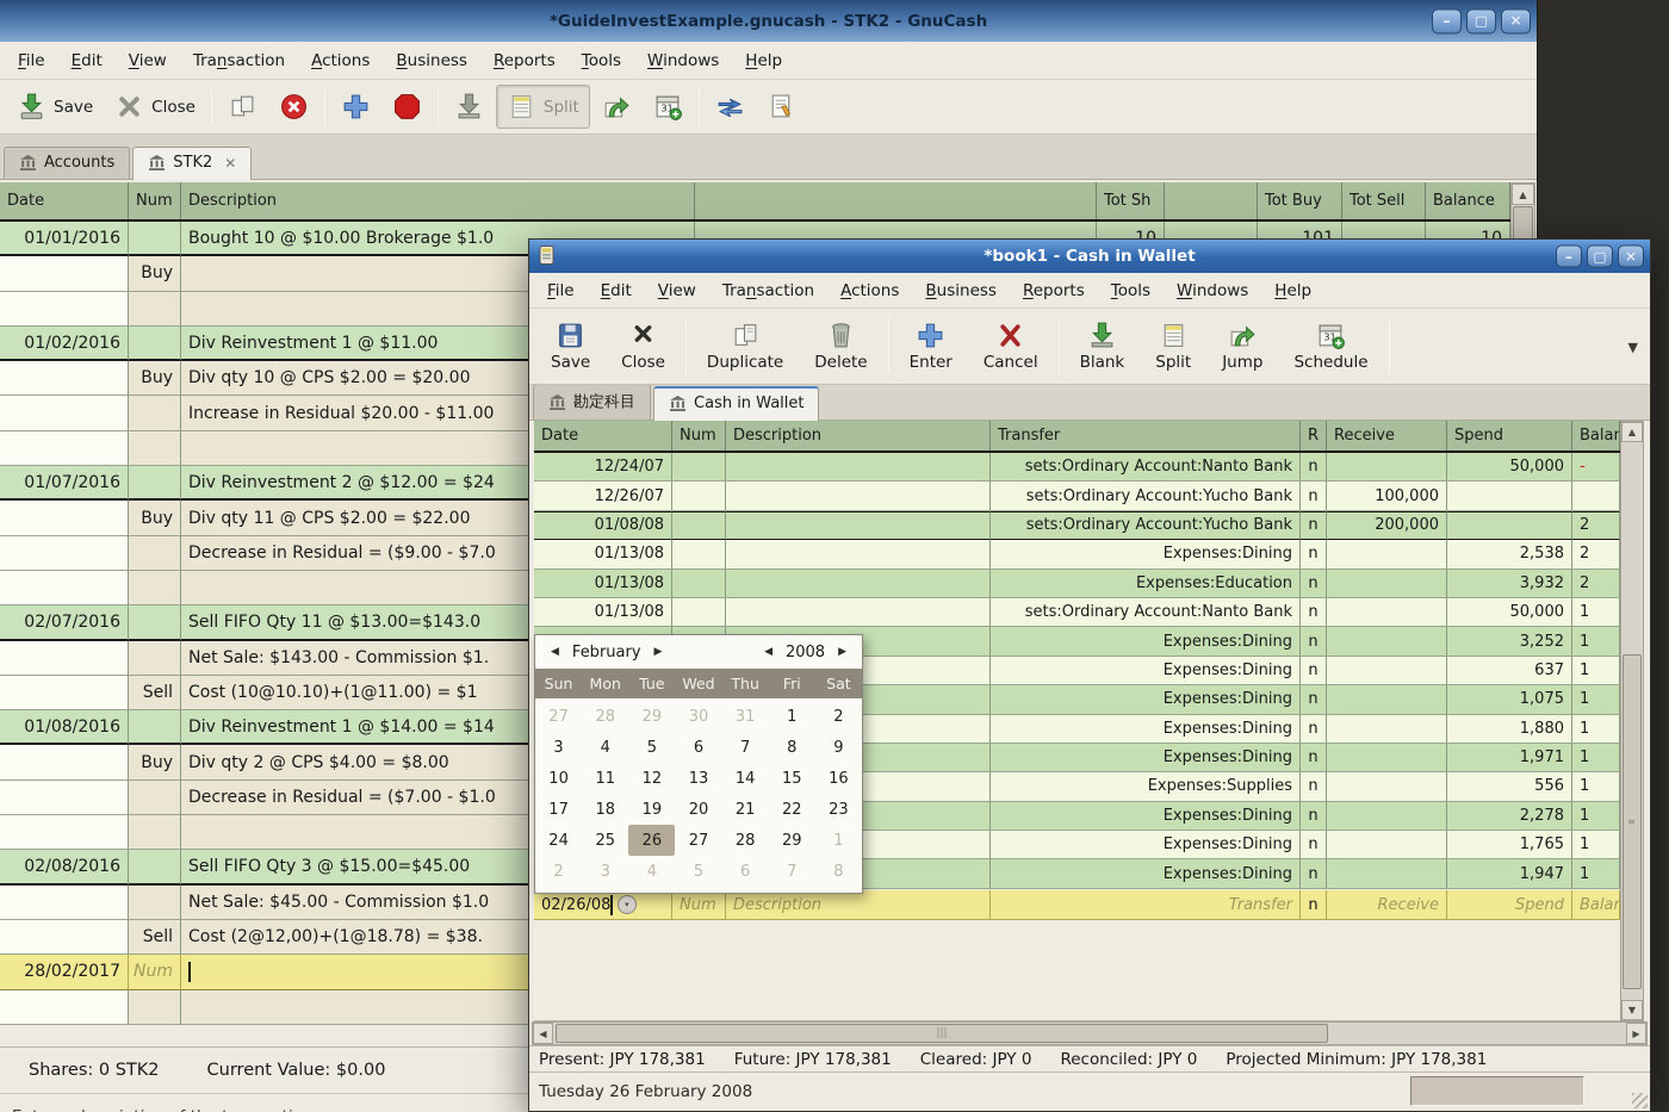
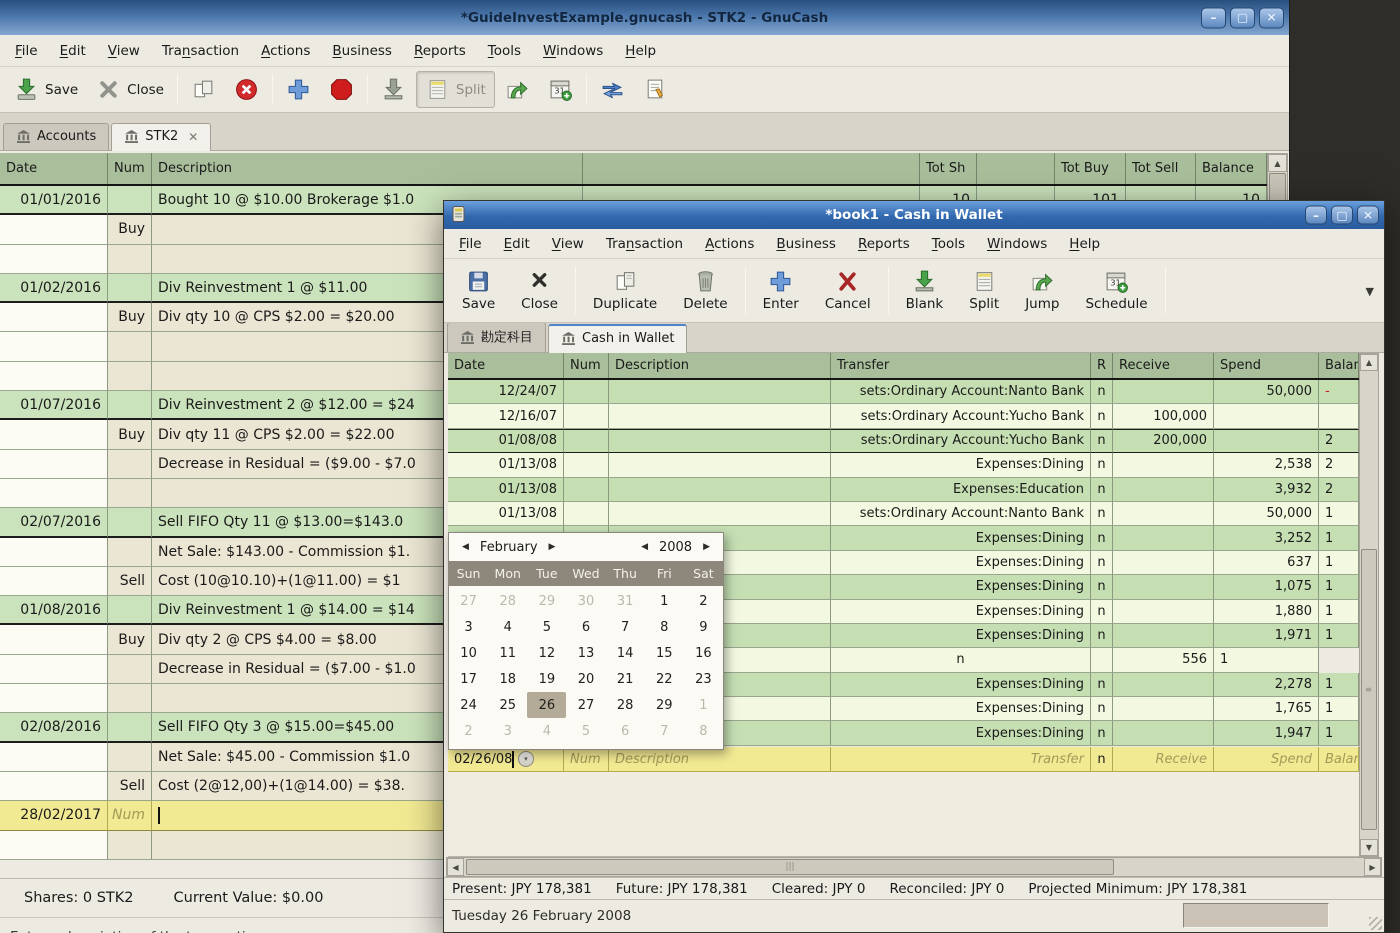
  *GuideInvestExample.gnucash - STK2 - GnuCash
  –
  ▢
  ✕
  File
  Edit
  View
  Transaction
  Actions
  Business
  Reports
  Tools
  Windows
  Help
  Save
  Close
  Split
  31
  Accounts
  STK2
  ✕
  Date
  Num
  Description
  Tot Sh
  Tot Buy
  Tot Sell
  Balance
  01/01/2016
  Bought 10 @ $10.00 Brokerage $1.0
  Buy
  01/02/2016
  Div Reinvestment 1 @ $11.00
  Buy
  Div qty 10 @ CPS $2.00 = $20.00
- Increase in Residual $20.00 - $11.00
  01/07/2016
  Div Reinvestment 2 @ $12.00 = $24
  Buy
  Div qty 11 @ CPS $2.00 = $22.00
  Decrease in Residual = ($9.00 - $7.0
  02/07/2016
  Sell FIFO Qty 11 @ $13.00=$143.0
  Net Sale: $143.00 - Commission $1.
  Sell
  Cost (10@10.10)+(1@11.00) = $1
  01/08/2016
  Div Reinvestment 1 @ $14.00 = $14
  Buy
  Div qty 2 @ CPS $4.00 = $8.00
  Decrease in Residual = ($7.00 - $1.0
  02/08/2016
  Sell FIFO Qty 3 @ $15.00=$45.00
  Net Sale: $45.00 - Commission $1.0
  Sell
- Cost (2@12,00)+(1@18.78) = $38.
+ Cost (2@12,00)+(1@14.00) = $38.
  28/02/2017
  Num
  ▲
  Shares: 0 STK2
  Current Value: $0.00
  *book1 - Cash in Wallet
  –
  ▢
  ✕
  File
  Edit
  View
  Transaction
  Actions
  Business
  Reports
  Tools
  Windows
  Help
  Save
  Close
  Duplicate
  Delete
  Enter
  Cancel
  Blank
  Split
  Jump
  31
  Schedule
  ▼
  勘定科目
  Cash in Wallet
  Date
  Num
  Description
  Transfer
  R
  Receive
  Spend
  Balan
  12/24/07
  sets:Ordinary Account:Nanto Bank
  n
  50,000
  -
- 12/26/07
+ 12/16/07
  sets:Ordinary Account:Yucho Bank
  n
  100,000
  01/08/08
  sets:Ordinary Account:Yucho Bank
  n
  200,000
  2
  01/13/08
  Expenses:Dining
  n
  2,538
  2
  01/13/08
  Expenses:Education
  n
  3,932
  2
  01/13/08
  sets:Ordinary Account:Nanto Bank
  n
  50,000
  1
  Expenses:Dining
  n
  3,252
  1
  Expenses:Dining
  n
  637
  1
  Expenses:Dining
  n
  1,075
  1
  Expenses:Dining
  n
  1,880
  1
  Expenses:Dining
  n
  1,971
  1
- Expenses:Supplies
  n
  556
  1
  Expenses:Dining
  n
  2,278
  1
  Expenses:Dining
  n
  1,765
  1
  Expenses:Dining
  n
  1,947
  1
  02/26/08
  ▾
  Num
  Description
  Transfer
  n
  Receive
  Spend
  Balan
  ▲
  ≡
  ▼
  ◀
  |||
  ▶
  Present: JPY 178,381
  Future: JPY 178,381
  Cleared: JPY 0
  Reconciled: JPY 0
  Projected Minimum: JPY 178,381
  Tuesday 26 February 2008
  ◀
  February
  ▶
  ◀
  2008
  ▶
  Sun
  Mon
  Tue
  Wed
  Thu
  Fri
  Sat
  27
  28
  29
  30
  31
  1
  2
  3
  4
  5
  6
  7
  8
  9
  10
  11
  12
  13
  14
  15
  16
  17
  18
  19
  20
  21
  22
  23
  24
  25
  26
  27
  28
  29
  1
  2
  3
  4
  5
  6
  7
  8
